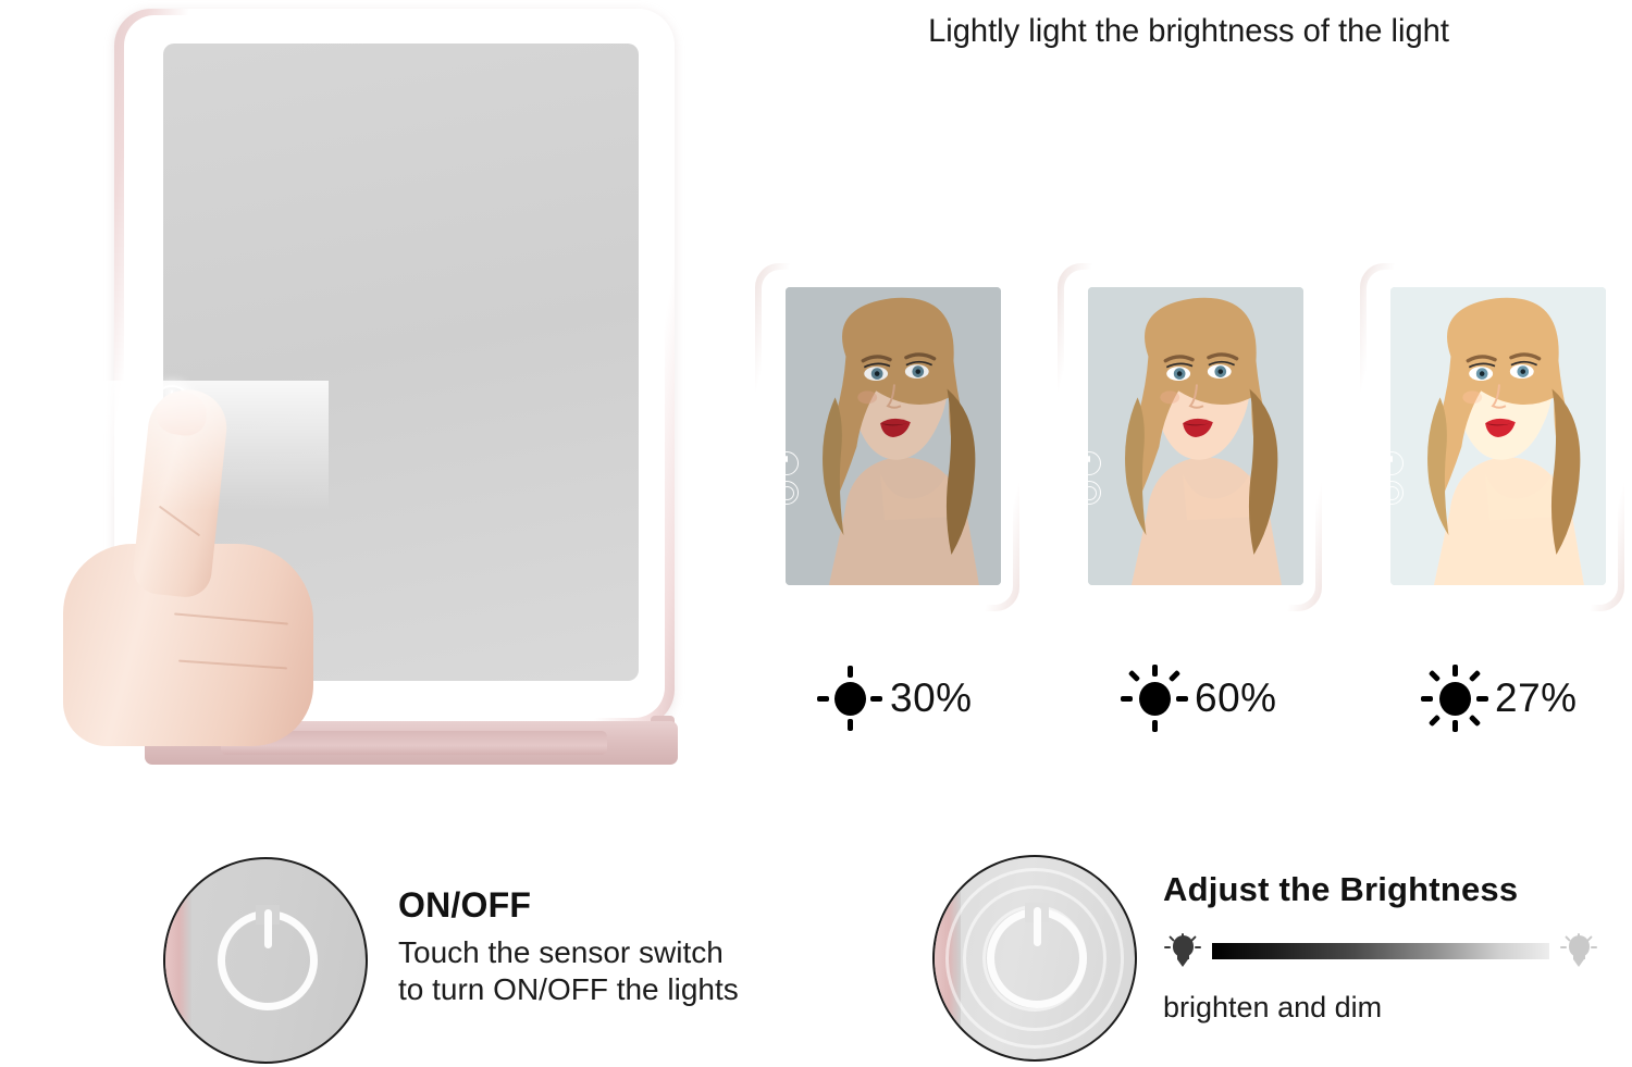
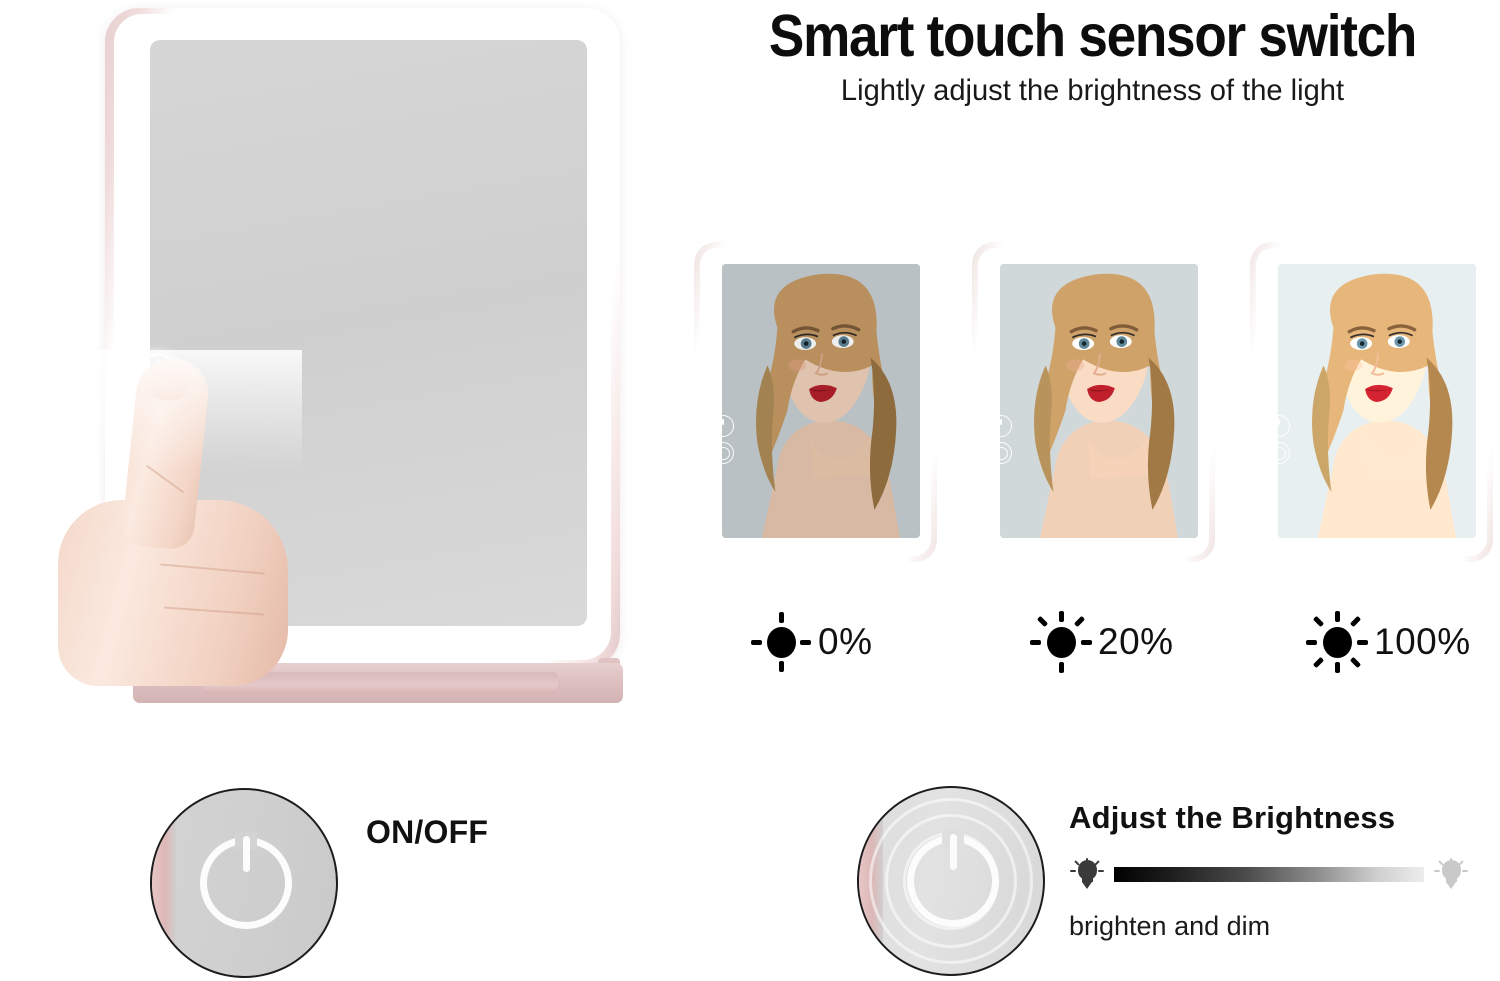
+ Smart touch sensor switch
- Lightly light the brightness of the light
+ Lightly adjust the brightness of the light
- 30%
+ 0%
- 60%
+ 20%
- 27%
+ 100%
  ON/OFF
- Touch the sensor switch
- to turn ON/OFF the lights
  Adjust the Brightness
  brighten and dim
